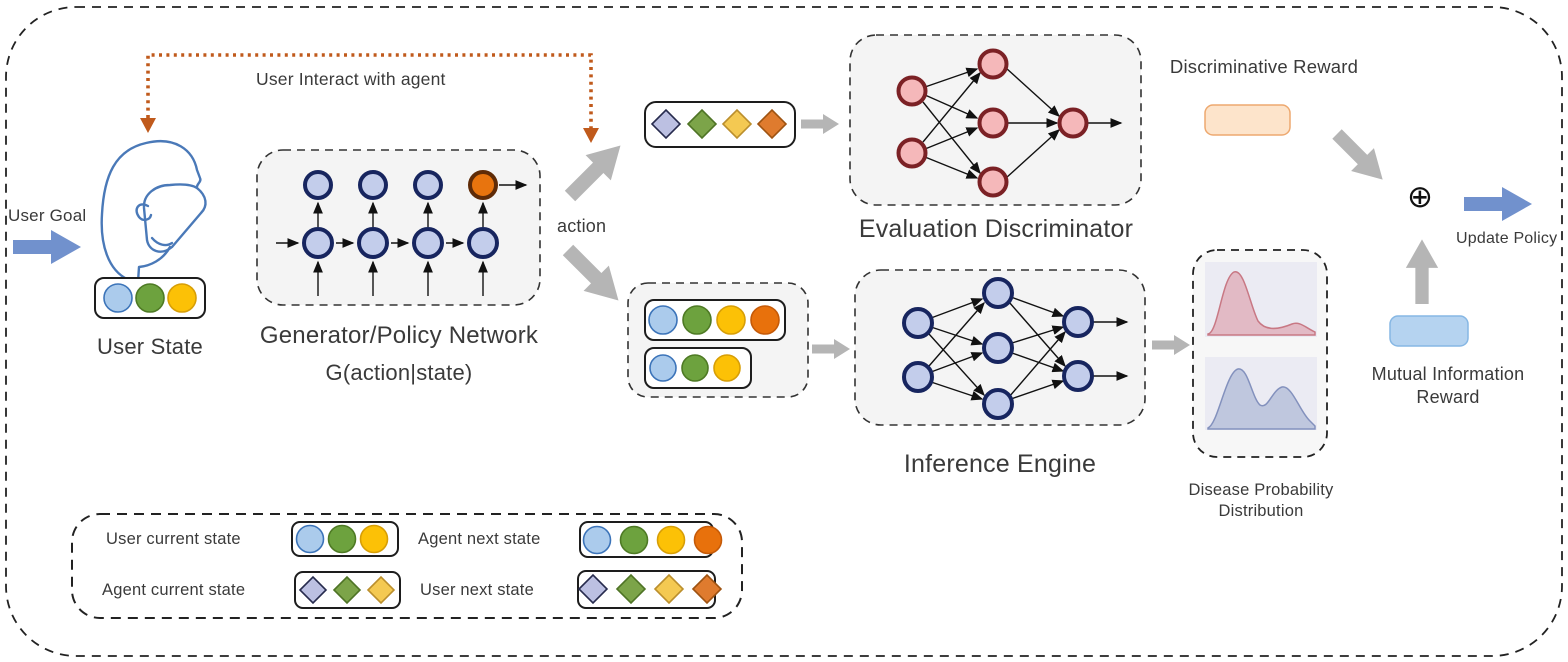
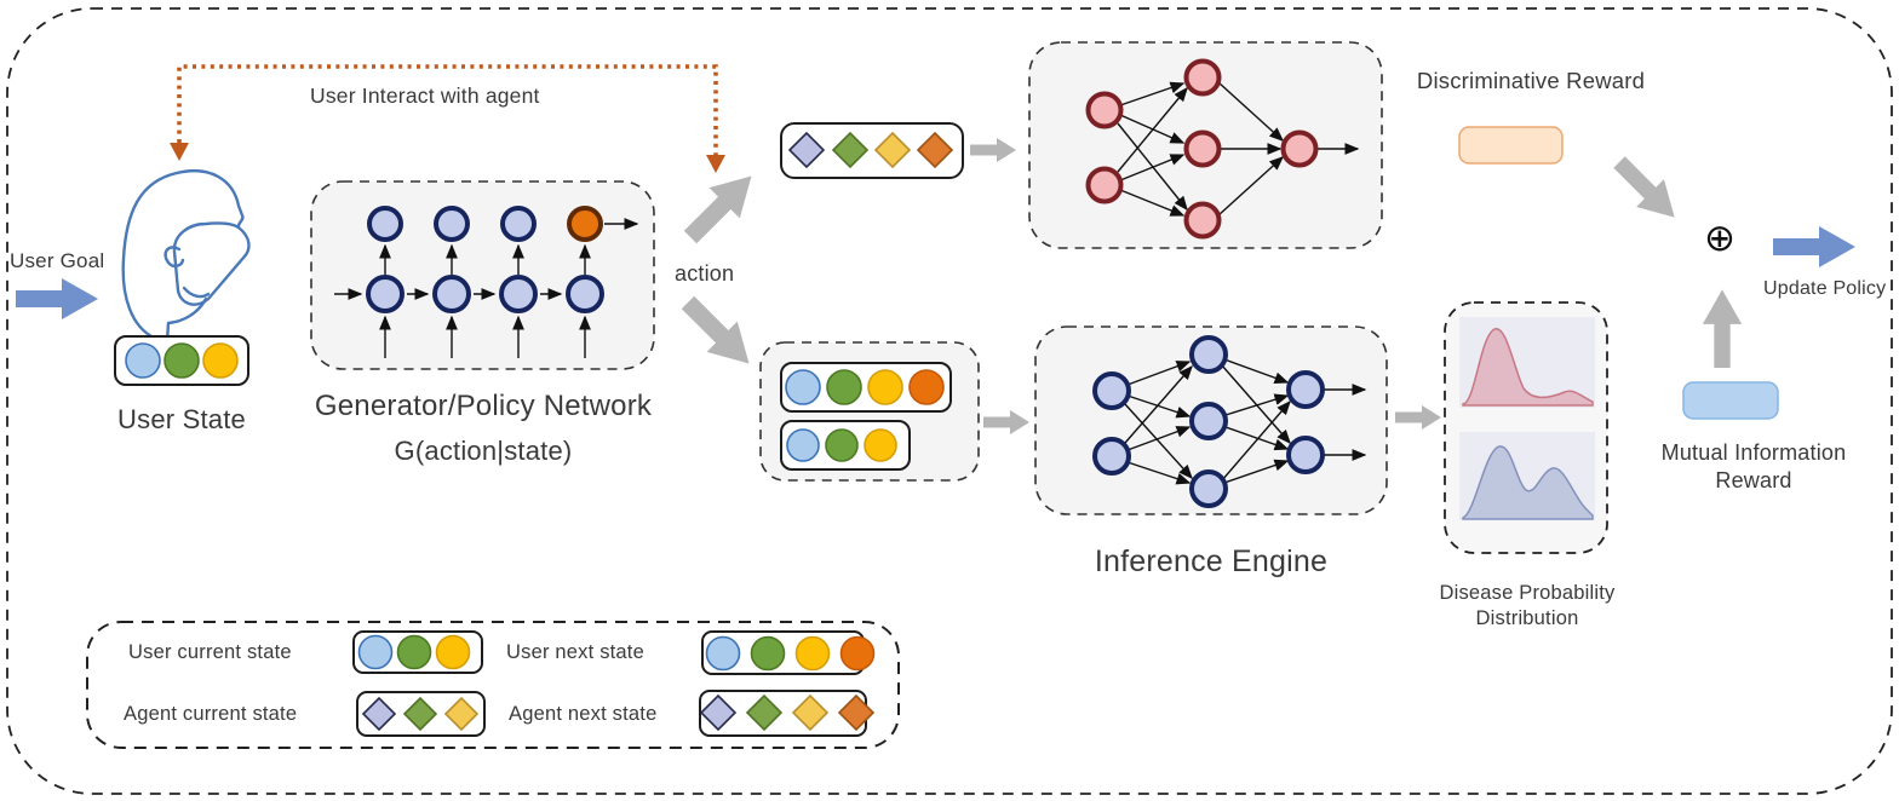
  User Goal
  User Interact with agent
  User State
  Generator/Policy Network
  G(action|state)
  action
- Evaluation Discriminator
  Inference Engine
  Disease Probability Distribution
  Discriminative Reward
  Mutual Information Reward
  Update Policy
  ⊕
  User current state
- Agent next state
+ User next state
  Agent current state
- User next state
+ Agent next state
